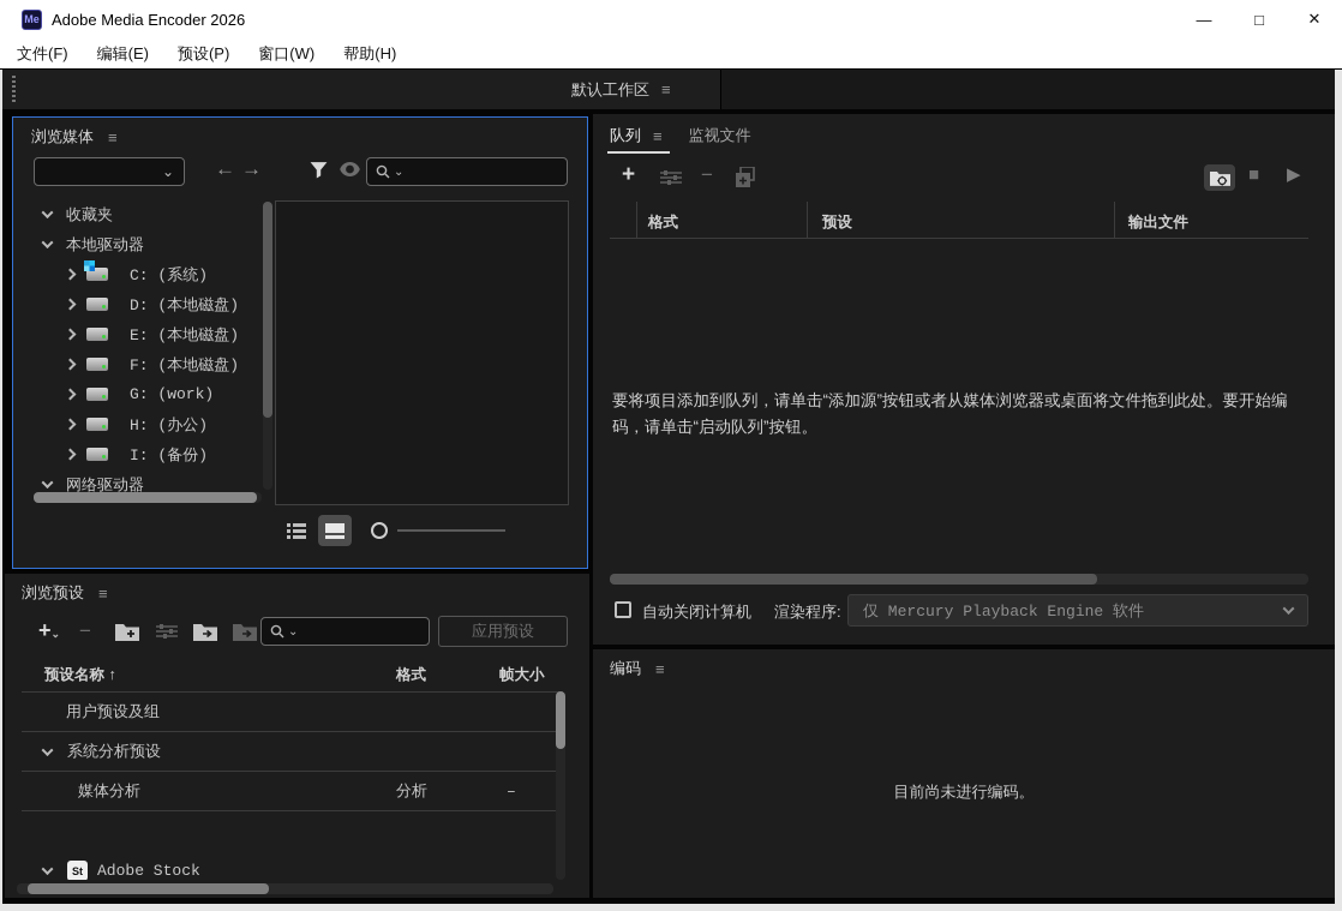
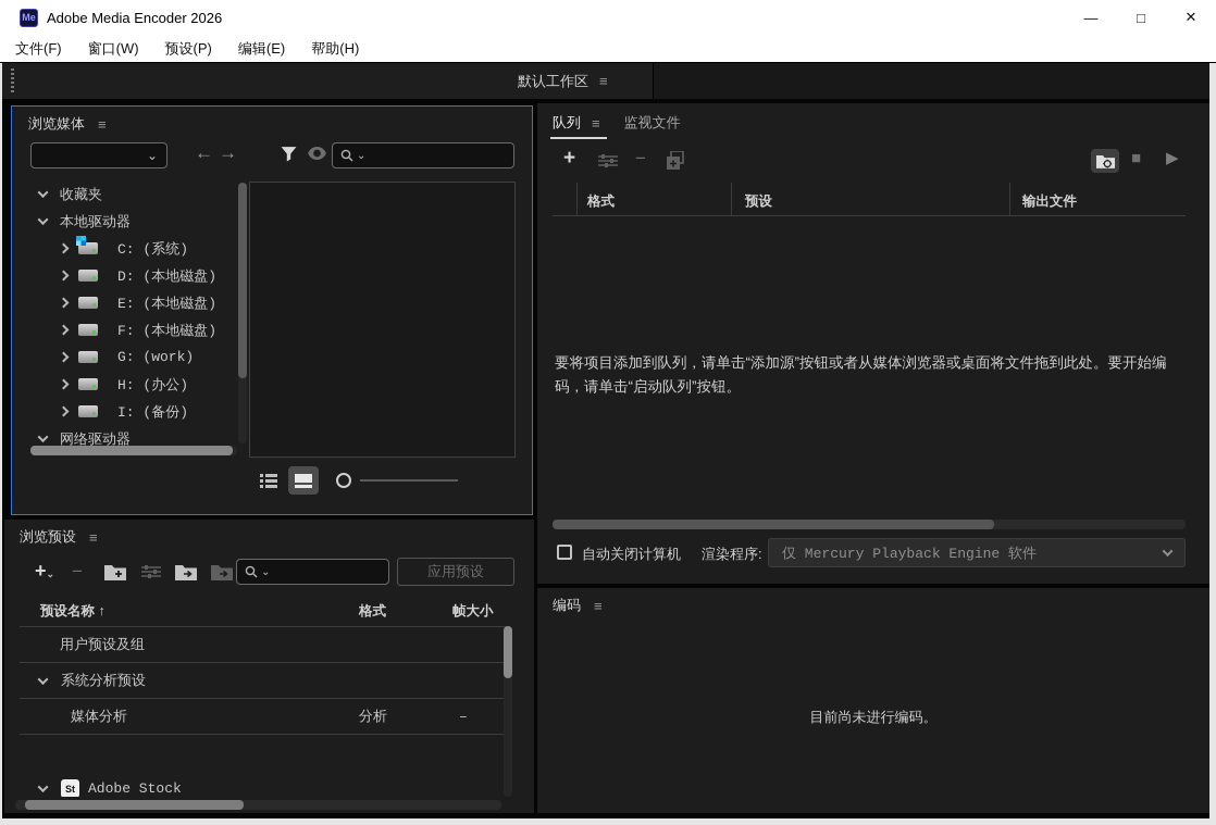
  Me
  Adobe Media Encoder 2026
  —
  □
  ✕
  文件(F)
- 编辑(E)
+ 窗口(W)
  预设(P)
- 窗口(W)
+ 编辑(E)
  帮助(H)
  默认工作区
  ≡
  浏览媒体
  ≡
  ⌄
  ←
  →
  ⌄
  收藏夹
  本地驱动器
  C: (系统)
  D: (本地磁盘)
  E: (本地磁盘)
  F: (本地磁盘)
  G: (work)
  H: (办公)
  I: (备份)
  网络驱动器
  浏览预设
  ≡
  +⌄
  −
  ⌄
  应用预设
  预设名称 ↑
  格式
  帧大小
  用户预设及组
  系统分析预设
  媒体分析
  分析
  –
  St
  Adobe Stock
  队列
  ≡
  监视文件
  +
  −
  ■
  ▶
  格式
  预设
  输出文件
  要将项目添加到队列，请单击“添加源”按钮或者从媒体浏览器或桌面将文件拖到此处。要开始编码，请单击“启动队列”按钮。
  自动关闭计算机
  渲染程序:
  仅 Mercury Playback Engine 软件
  编码
  ≡
  目前尚未进行编码。
